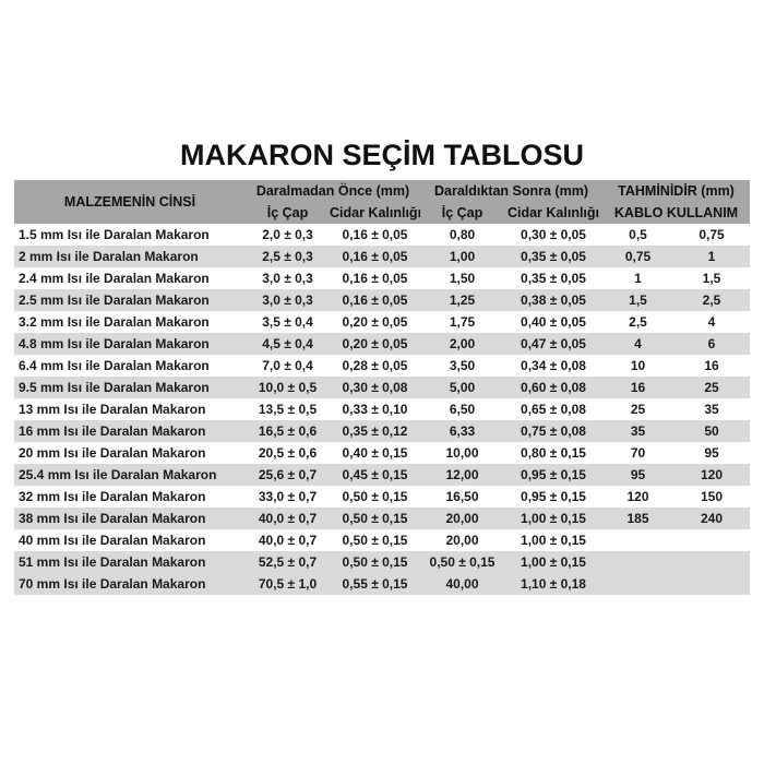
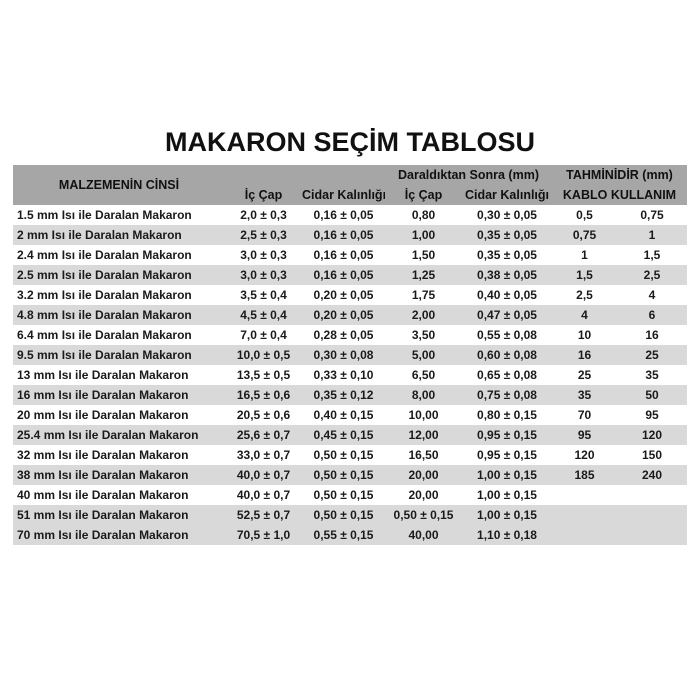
  MAKARON SEÇİM TABLOSU
  MALZEMENİN CİNSİ
- Daralmadan Önce (mm)
  Daraldıktan Sonra (mm)
  TAHMİNİDİR (mm)
  İç Çap
  Cidar Kalınlığı
  İç Çap
  Cidar Kalınlığı
  KABLO KULLANIM
  1.5 mm Isı ile Daralan Makaron
  2,0 ± 0,3
  0,16 ± 0,05
  0,80
  0,30 ± 0,05
  0,5
  0,75
  2 mm Isı ile Daralan Makaron
  2,5 ± 0,3
  0,16 ± 0,05
  1,00
  0,35 ± 0,05
  0,75
  1
  2.4 mm Isı ile Daralan Makaron
  3,0 ± 0,3
  0,16 ± 0,05
  1,50
  0,35 ± 0,05
  1
  1,5
  2.5 mm Isı ile Daralan Makaron
  3,0 ± 0,3
  0,16 ± 0,05
  1,25
  0,38 ± 0,05
  1,5
  2,5
  3.2 mm Isı ile Daralan Makaron
  3,5 ± 0,4
  0,20 ± 0,05
  1,75
  0,40 ± 0,05
  2,5
  4
  4.8 mm Isı ile Daralan Makaron
  4,5 ± 0,4
  0,20 ± 0,05
  2,00
  0,47 ± 0,05
  4
  6
  6.4 mm Isı ile Daralan Makaron
  7,0 ± 0,4
  0,28 ± 0,05
  3,50
- 0,34 ± 0,08
+ 0,55 ± 0,08
  10
  16
  9.5 mm Isı ile Daralan Makaron
  10,0 ± 0,5
  0,30 ± 0,08
  5,00
  0,60 ± 0,08
  16
  25
  13 mm Isı ile Daralan Makaron
  13,5 ± 0,5
  0,33 ± 0,10
  6,50
  0,65 ± 0,08
  25
  35
  16 mm Isı ile Daralan Makaron
  16,5 ± 0,6
  0,35 ± 0,12
- 6,33
+ 8,00
  0,75 ± 0,08
  35
  50
  20 mm Isı ile Daralan Makaron
  20,5 ± 0,6
  0,40 ± 0,15
  10,00
  0,80 ± 0,15
  70
  95
  25.4 mm Isı ile Daralan Makaron
  25,6 ± 0,7
  0,45 ± 0,15
  12,00
  0,95 ± 0,15
  95
  120
  32 mm Isı ile Daralan Makaron
  33,0 ± 0,7
  0,50 ± 0,15
  16,50
  0,95 ± 0,15
  120
  150
  38 mm Isı ile Daralan Makaron
  40,0 ± 0,7
  0,50 ± 0,15
  20,00
  1,00 ± 0,15
  185
  240
  40 mm Isı ile Daralan Makaron
  40,0 ± 0,7
  0,50 ± 0,15
  20,00
  1,00 ± 0,15
  51 mm Isı ile Daralan Makaron
  52,5 ± 0,7
  0,50 ± 0,15
  0,50 ± 0,15
  1,00 ± 0,15
  70 mm Isı ile Daralan Makaron
  70,5 ± 1,0
  0,55 ± 0,15
  40,00
  1,10 ± 0,18
